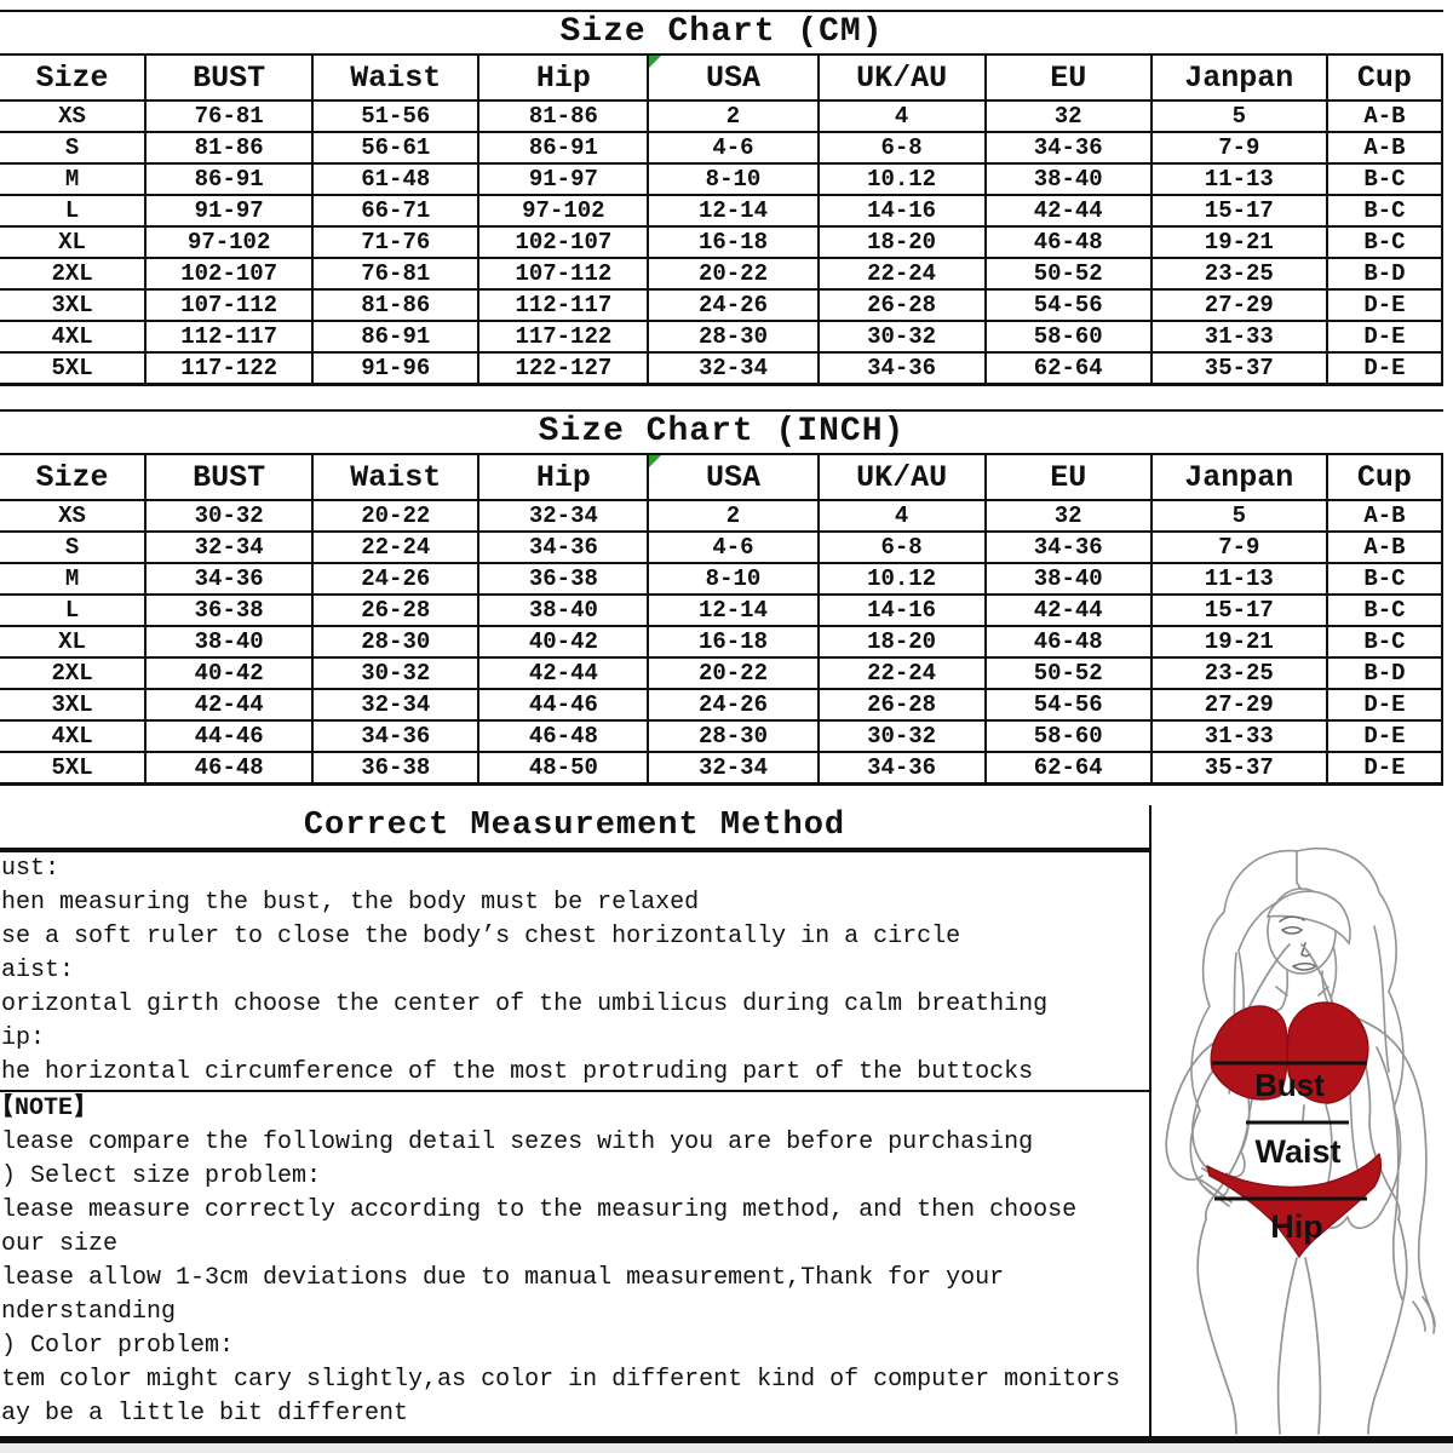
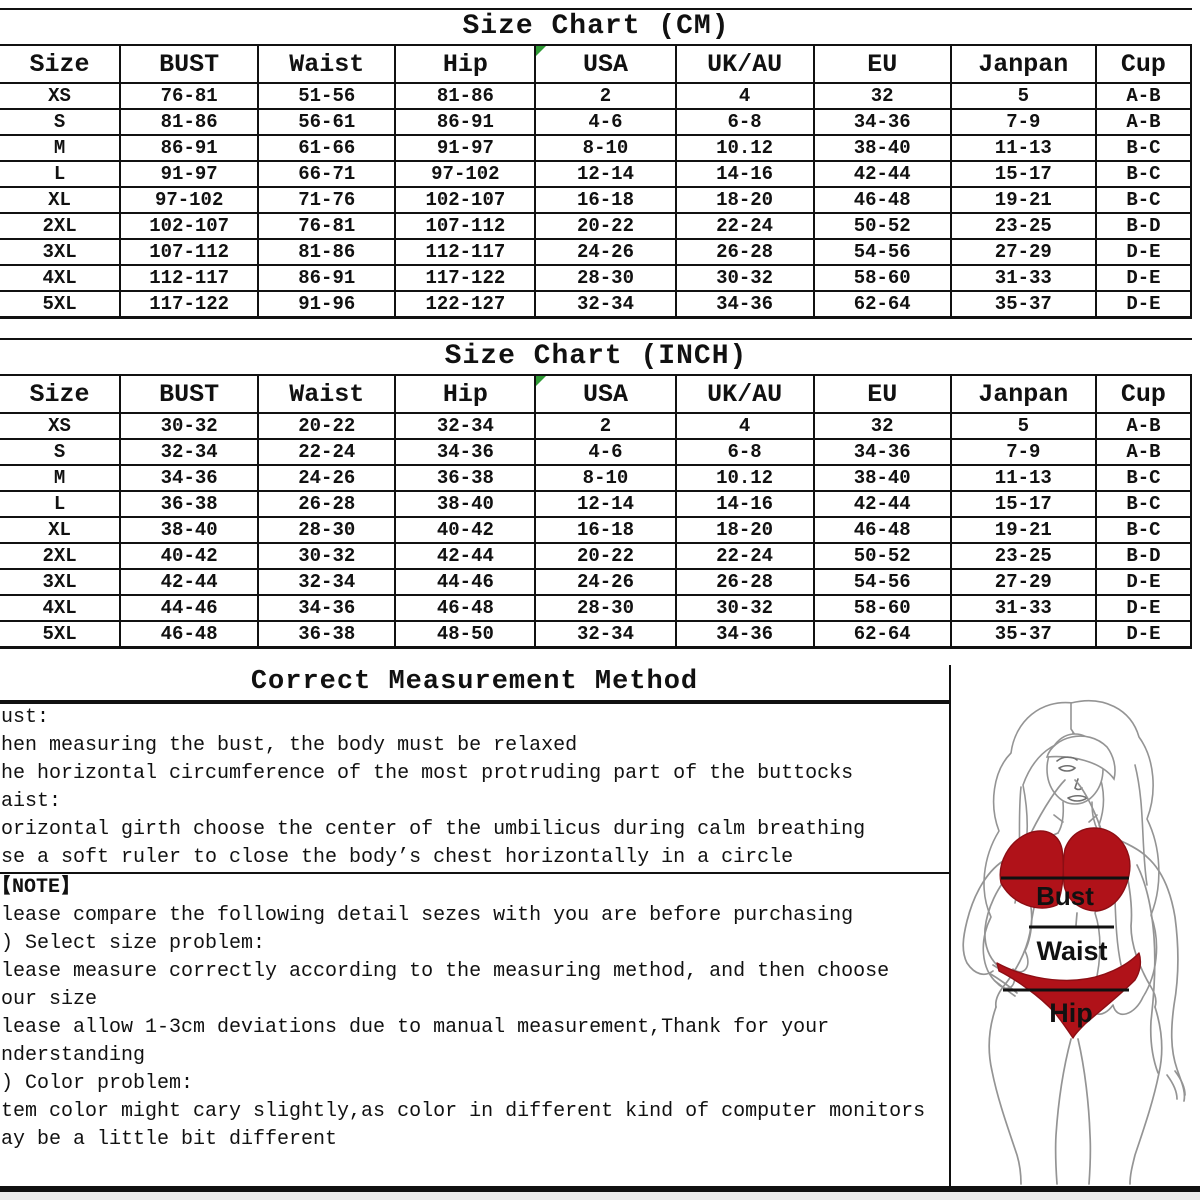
  Size Chart (CM)
  Size	BUST	Waist	Hip	USA	UK/AU	EU	Janpan	Cup
  XS	76-81	51-56	81-86	2	4	32	5	A-B
  S	81-86	56-61	86-91	4-6	6-8	34-36	7-9	A-B
- M	86-91	61-48	91-97	8-10	10.12	38-40	11-13	B-C
+ M	86-91	61-66	91-97	8-10	10.12	38-40	11-13	B-C
  L	91-97	66-71	97-102	12-14	14-16	42-44	15-17	B-C
  XL	97-102	71-76	102-107	16-18	18-20	46-48	19-21	B-C
  2XL	102-107	76-81	107-112	20-22	22-24	50-52	23-25	B-D
  3XL	107-112	81-86	112-117	24-26	26-28	54-56	27-29	D-E
  4XL	112-117	86-91	117-122	28-30	30-32	58-60	31-33	D-E
  5XL	117-122	91-96	122-127	32-34	34-36	62-64	35-37	D-E
  Size Chart (INCH)
  Size	BUST	Waist	Hip	USA	UK/AU	EU	Janpan	Cup
  XS	30-32	20-22	32-34	2	4	32	5	A-B
  S	32-34	22-24	34-36	4-6	6-8	34-36	7-9	A-B
  M	34-36	24-26	36-38	8-10	10.12	38-40	11-13	B-C
  L	36-38	26-28	38-40	12-14	14-16	42-44	15-17	B-C
  XL	38-40	28-30	40-42	16-18	18-20	46-48	19-21	B-C
  2XL	40-42	30-32	42-44	20-22	22-24	50-52	23-25	B-D
  3XL	42-44	32-34	44-46	24-26	26-28	54-56	27-29	D-E
  4XL	44-46	34-36	46-48	28-30	30-32	58-60	31-33	D-E
  5XL	46-48	36-38	48-50	32-34	34-36	62-64	35-37	D-E
  Correct Measurement Method
  ust:
  hen measuring the bust, the body must be relaxed
- se a soft ruler to close the body’s chest horizontally in a circle
+ he horizontal circumference of the most protruding part of the buttocks
  aist:
  orizontal girth choose the center of the umbilicus during calm breathing
- ip:
- he horizontal circumference of the most protruding part of the buttocks
+ se a soft ruler to close the body’s chest horizontally in a circle
  【NOTE】
  lease compare the following detail sezes with you are before purchasing
  ) Select size problem:
  lease measure correctly according to the measuring method, and then choose
  our size
  lease allow 1-3cm deviations due to manual measurement,Thank for your
  nderstanding
  ) Color problem:
  tem color might cary slightly,as color in different kind of computer monitors
  ay be a little bit different
  Bust
  Waist
  Hip
